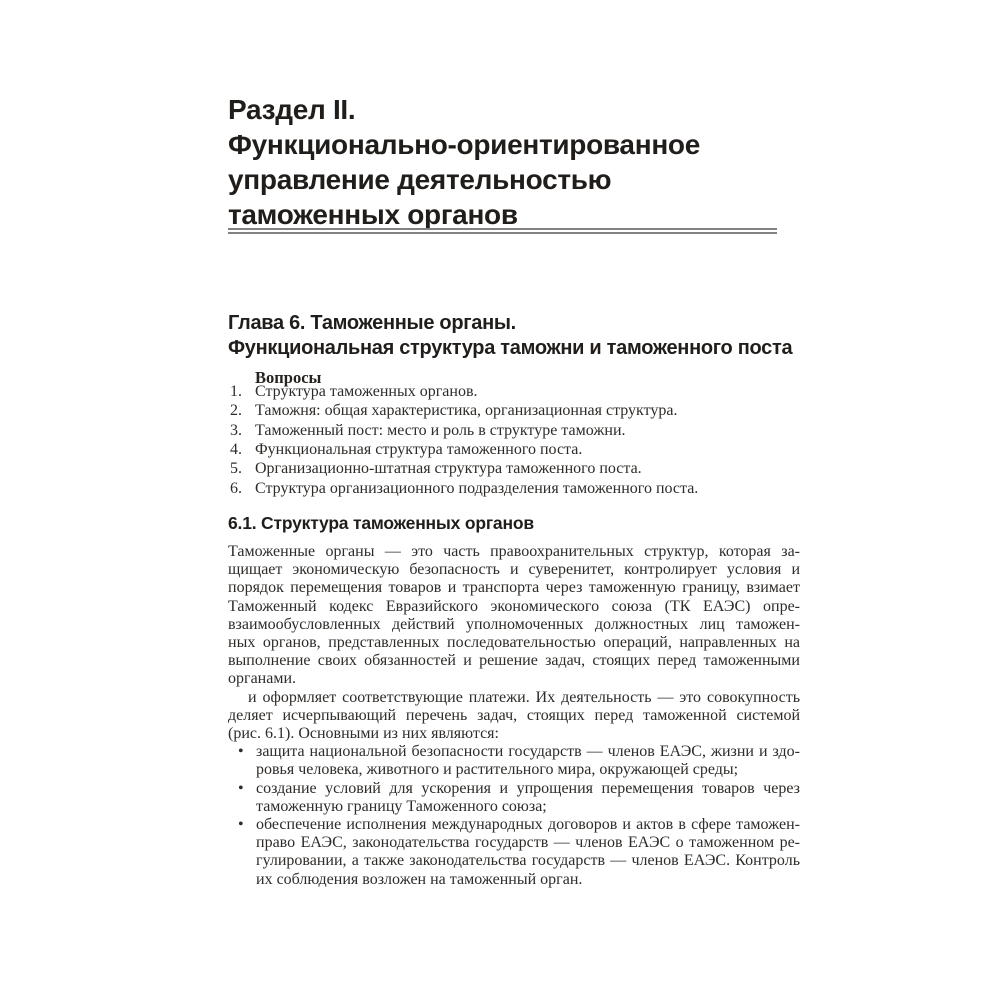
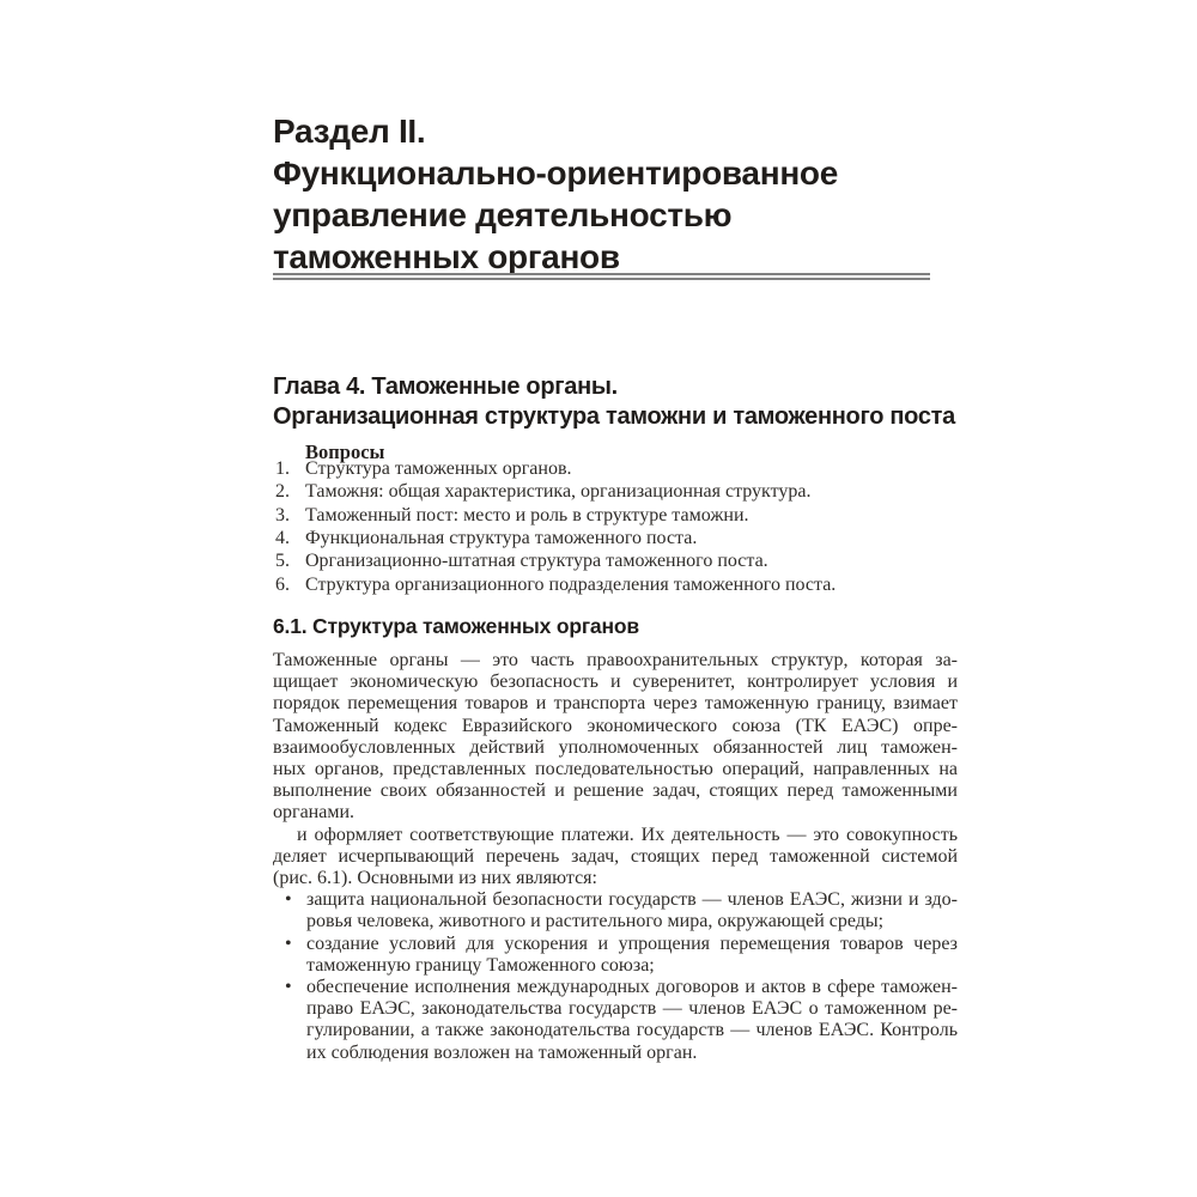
  Раздел II.
  Функционально-ориентированное
  управление деятельностью
  таможенных органов
- Глава 6. Таможенные органы.
+ Глава 4. Таможенные органы.
- Функциональная структура таможни и таможенного поста
+ Организационная структура таможни и таможенного поста
  Вопросы
  1.
  Структура таможенных органов.
  2.
  Таможня: общая характеристика, организационная структура.
  3.
  Таможенный пост: место и роль в структуре таможни.
  4.
  Функциональная структура таможенного поста.
  5.
  Организационно-штатная структура таможенного поста.
  6.
  Структура организационного подразделения таможенного поста.
  6.1. Структура таможенных органов
  Таможенные органы — это часть правоохранительных структур, которая за-
  щищает экономическую безопасность и суверенитет, контролирует условия и
  порядок перемещения товаров и транспорта через таможенную границу, взимает
  Таможенный кодекс Евразийского экономического союза (ТК ЕАЭС) опре-
- взаимообусловленных действий уполномоченных должностных лиц таможен-
+ взаимообусловленных действий уполномоченных обязанностей лиц таможен-
  ных органов, представленных последовательностью операций, направленных на
  выполнение своих обязанностей и решение задач, стоящих перед таможенными
  органами.
  и оформляет соответствующие платежи. Их деятельность — это совокупность
  деляет исчерпывающий перечень задач, стоящих перед таможенной системой
  (рис. 6.1). Основными из них являются:
  •
  защита национальной безопасности государств — членов ЕАЭС, жизни и здо-
  ровья человека, животного и растительного мира, окружающей среды;
  •
  создание условий для ускорения и упрощения перемещения товаров через
  таможенную границу Таможенного союза;
  •
  обеспечение исполнения международных договоров и актов в сфере таможен-
  право ЕАЭС, законодательства государств — членов ЕАЭС о таможенном ре-
  гулировании, а также законодательства государств — членов ЕАЭС. Контроль
  их соблюдения возложен на таможенный орган.
